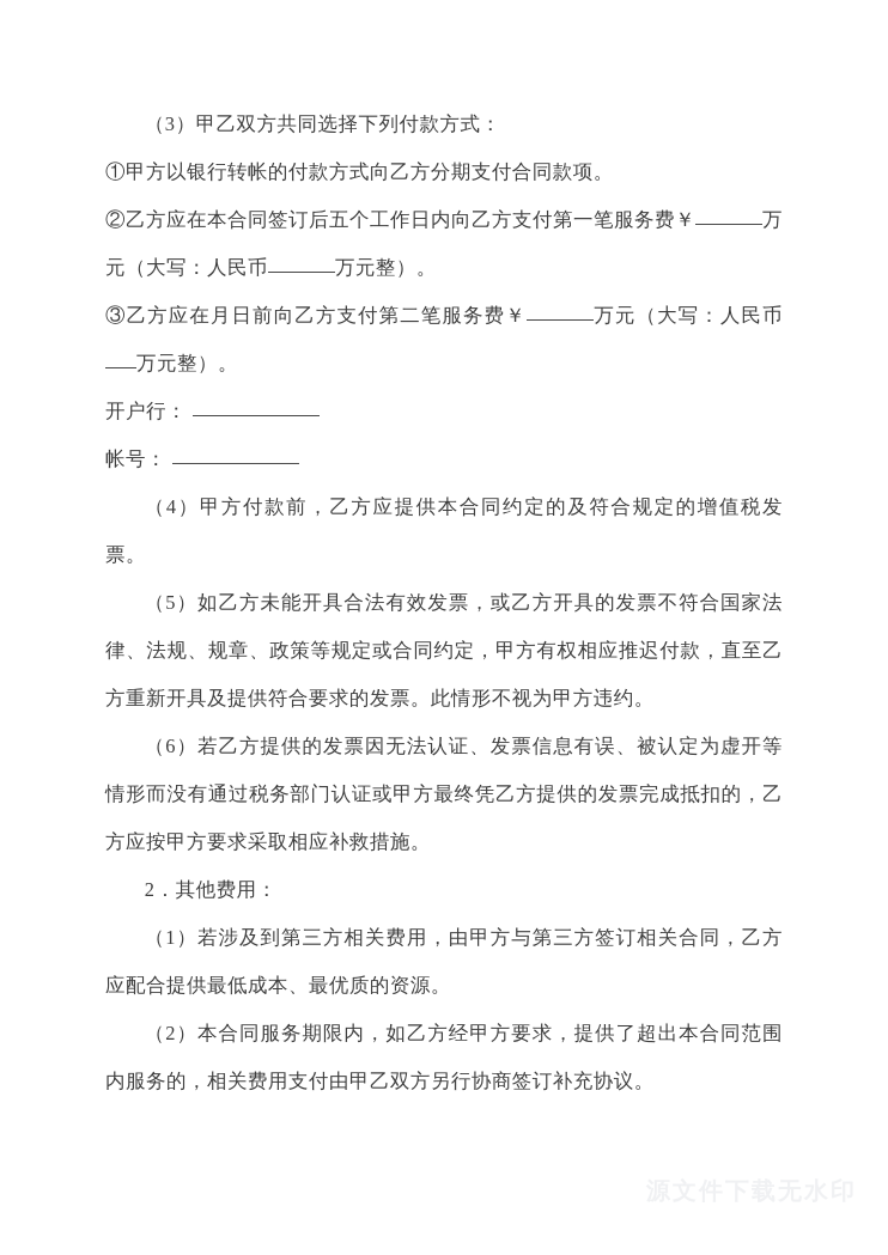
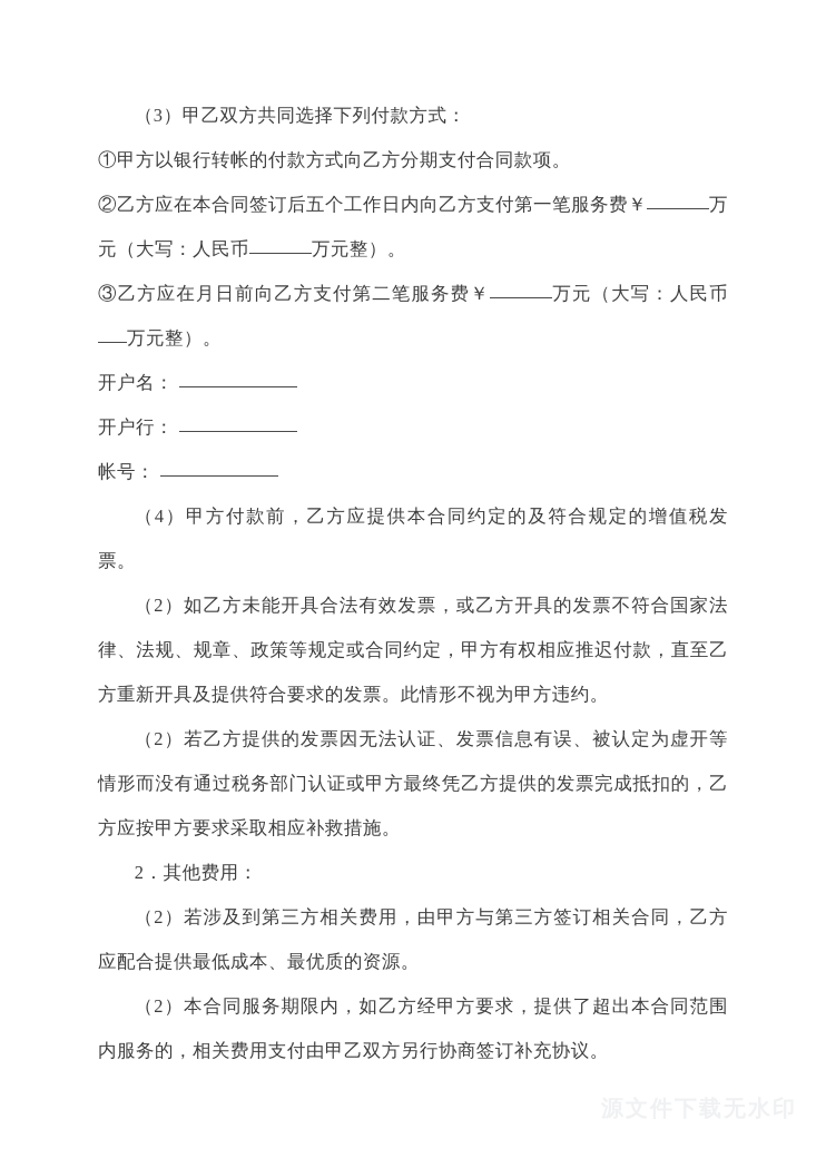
  （3）甲乙双方共同选择下列付款方式：
  ①甲方以银行转帐的付款方式向乙方分期支付合同款项。
  ②乙方应在本合同签订后五个工作日内向乙方支付第一笔服务费￥ 万元（大写：人民币 万元整）。
  ③乙方应在月日前向乙方支付第二笔服务费￥ 万元（大写：人民币万元整）。
+ 开户名：
  开户行：
  帐号：
  （4）甲方付款前，乙方应提供本合同约定的及符合规定的增值税发票。
- （5）如乙方未能开具合法有效发票，或乙方开具的发票不符合国家法律、法规、规章、政策等规定或合同约定，甲方有权相应推迟付款，直至乙方重新开具及提供符合要求的发票。此情形不视为甲方违约。
+ （2）如乙方未能开具合法有效发票，或乙方开具的发票不符合国家法律、法规、规章、政策等规定或合同约定，甲方有权相应推迟付款，直至乙方重新开具及提供符合要求的发票。此情形不视为甲方违约。
- （6）若乙方提供的发票因无法认证、发票信息有误、被认定为虚开等情形而没有通过税务部门认证或甲方最终凭乙方提供的发票完成抵扣的，乙方应按甲方要求采取相应补救措施。
+ （2）若乙方提供的发票因无法认证、发票信息有误、被认定为虚开等情形而没有通过税务部门认证或甲方最终凭乙方提供的发票完成抵扣的，乙方应按甲方要求采取相应补救措施。
  2．其他费用：
- （1）若涉及到第三方相关费用，由甲方与第三方签订相关合同，乙方应配合提供最低成本、最优质的资源。
+ （2）若涉及到第三方相关费用，由甲方与第三方签订相关合同，乙方应配合提供最低成本、最优质的资源。
  （2）本合同服务期限内，如乙方经甲方要求，提供了超出本合同范围内服务的，相关费用支付由甲乙双方另行协商签订补充协议。
